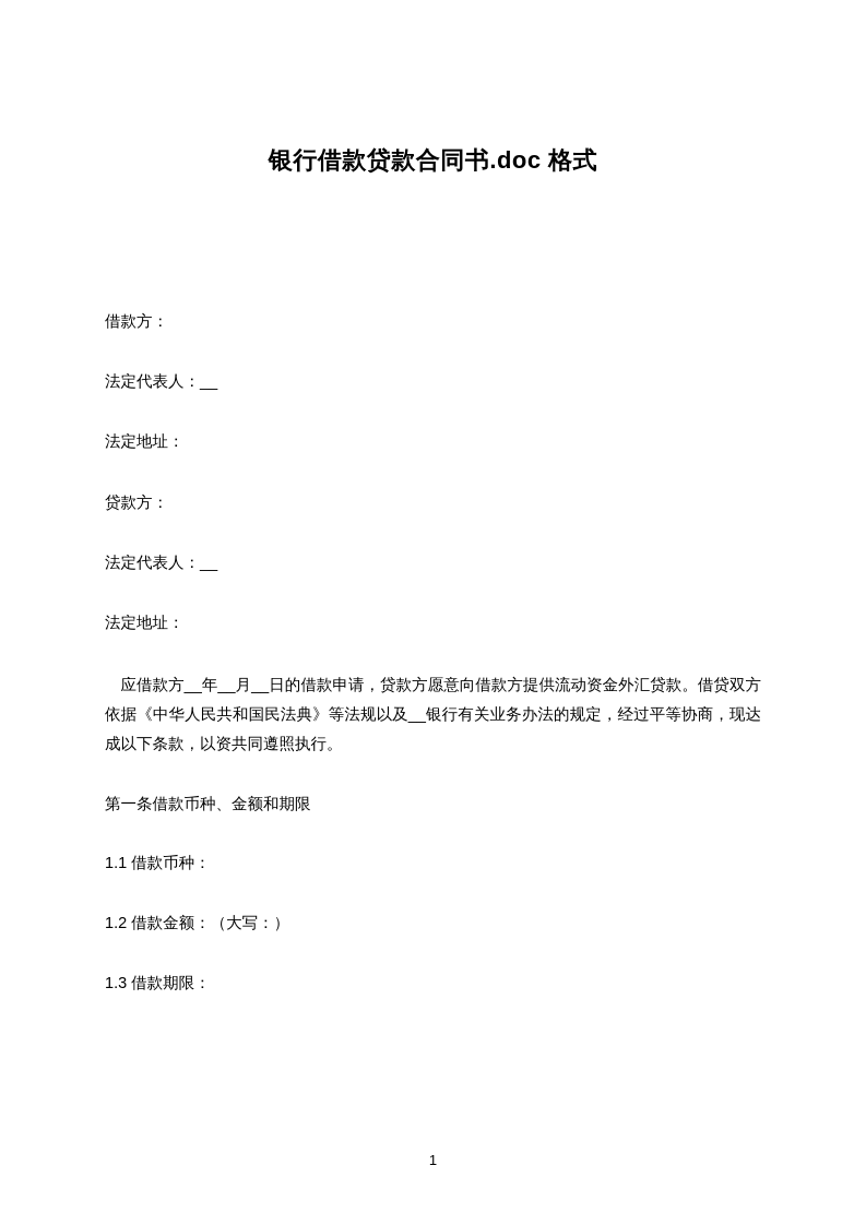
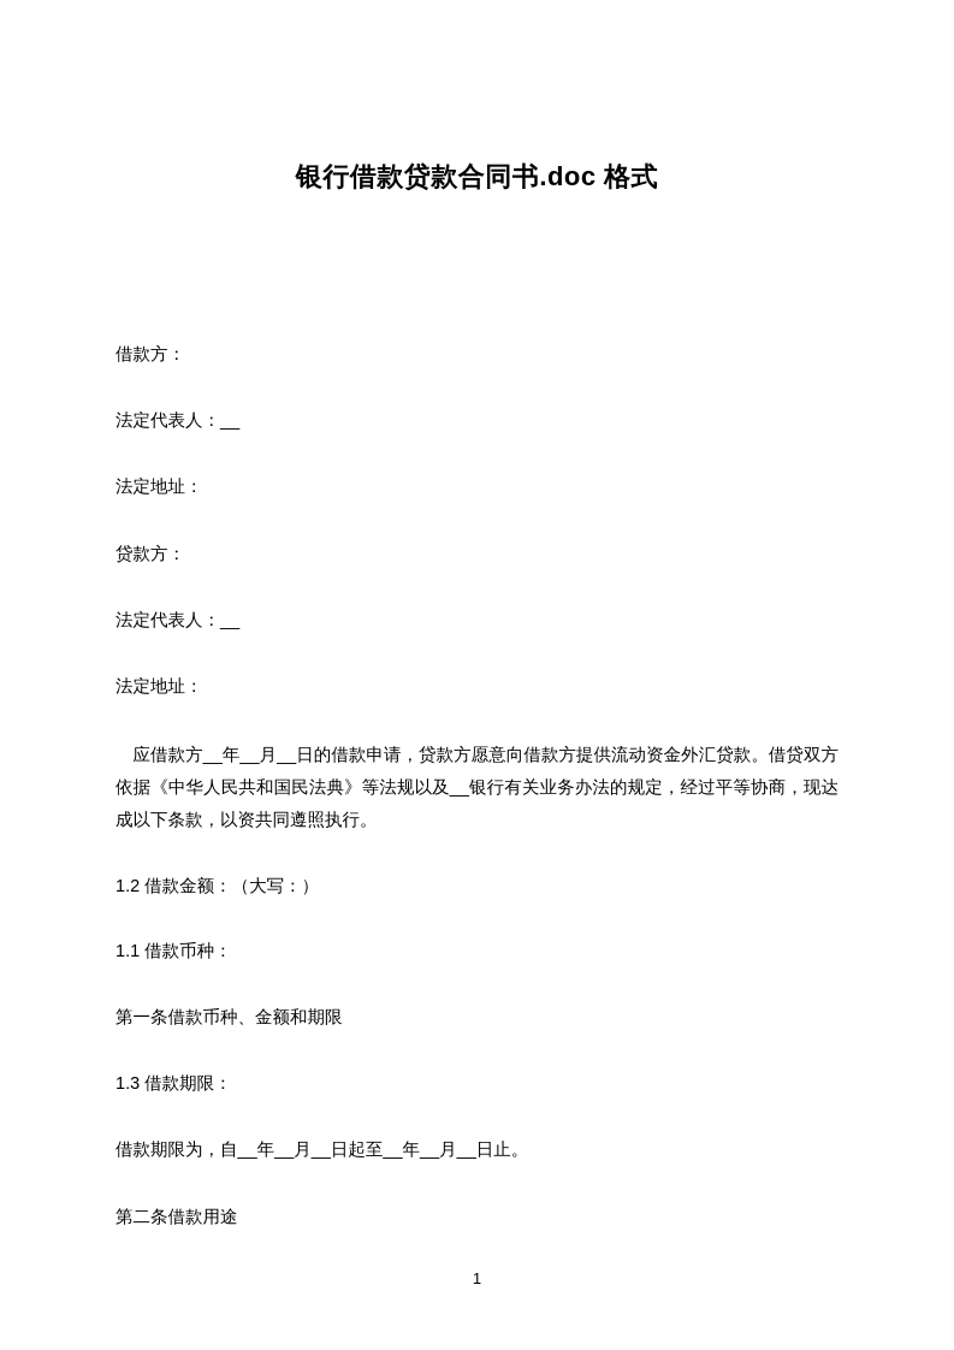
  银行借款贷款合同书.doc 格式
  借款方：
  法定代表人：__
  法定地址：
  贷款方：
  法定代表人：__
  法定地址：
  应借款方__年__月__日的借款申请，贷款方愿意向借款方提供流动资金外汇贷款。借贷双方依据《中华人民共和国民法典》等法规以及__银行有关业务办法的规定，经过平等协商，现达成以下条款，以资共同遵照执行。
- 第一条借款币种、金额和期限
+ 1.2 借款金额：（大写：）
  1.1 借款币种：
- 1.2 借款金额：（大写：）
+ 第一条借款币种、金额和期限
  1.3 借款期限：
+ 借款期限为，自__年__月__日起至__年__月__日止。
+ 第二条借款用途
  1
